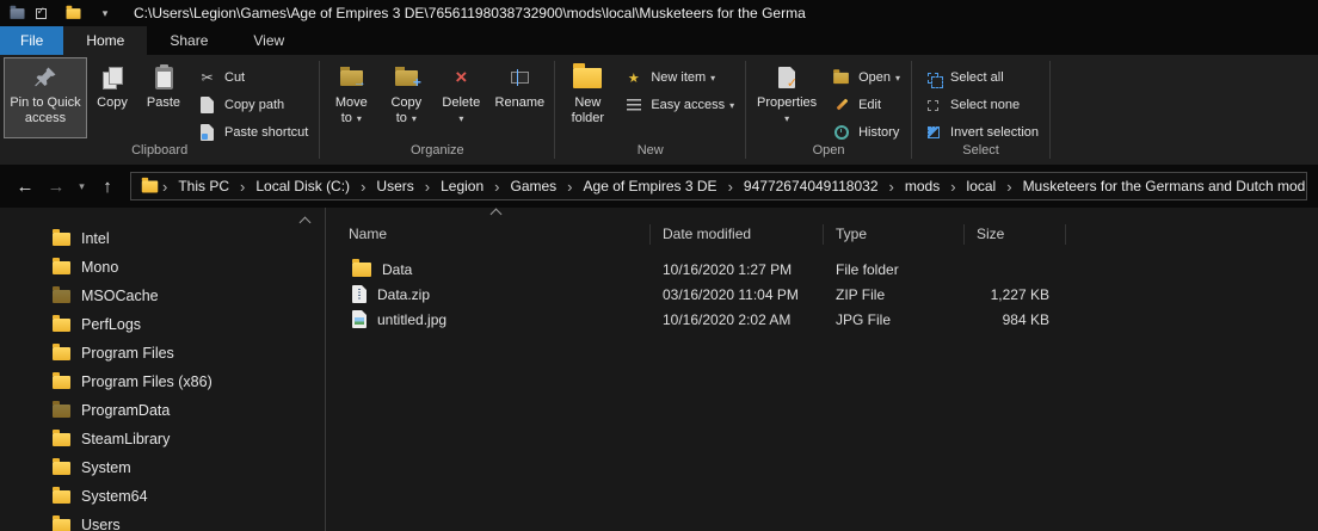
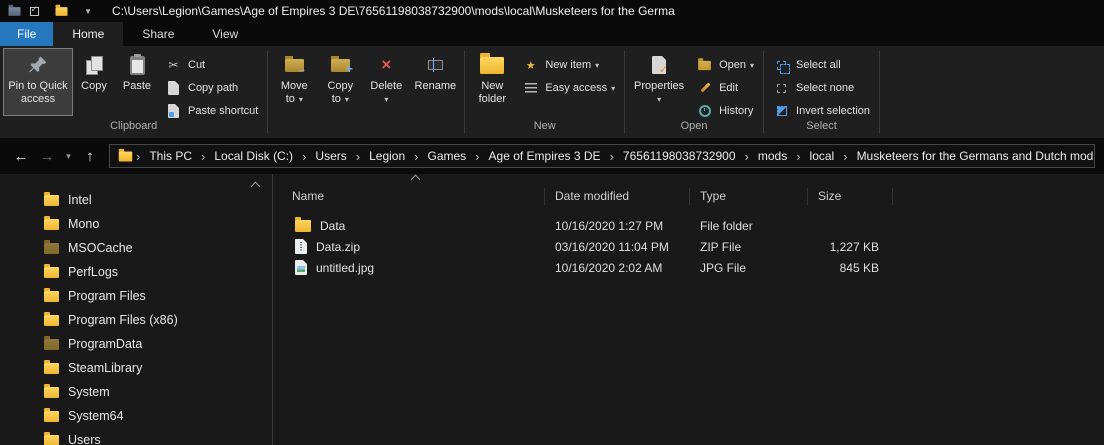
  C:\Users\Legion\Games\Age of Empires 3 DE\76561198038732900\mods\local\Musketeers for the Germa
  File
  Home
  Share
  View
  Pin to Quick access
  Copy
  Paste
  Cut
  Copy path
  Paste shortcut
  Clipboard
  Move
  to
  Copy
  to
  Delete
  Rename
- Organize
  New
  folder
  New item
  Easy access
  New
  Properties
  Open
  Edit
  History
  Open
  Select all
  Select none
  Invert selection
  Select
  This PC
  Local Disk (C:)
  Users
  Legion
  Games
  Age of Empires 3 DE
- 94772674049118032
+ 76561198038732900
  mods
  local
  Musketeers for the Germans and Dutch mod
  Intel
  Mono
  MSOCache
  PerfLogs
  Program Files
  Program Files (x86)
  ProgramData
  SteamLibrary
  System
  System64
  Users
  Name
  Date modified
  Type
  Size
  Data
  10/16/2020 1:27 PM
  File folder
  Data.zip
  03/16/2020 11:04 PM
  ZIP File
  1,227 KB
  untitled.jpg
  10/16/2020 2:02 AM
  JPG File
- 984 KB
+ 845 KB
